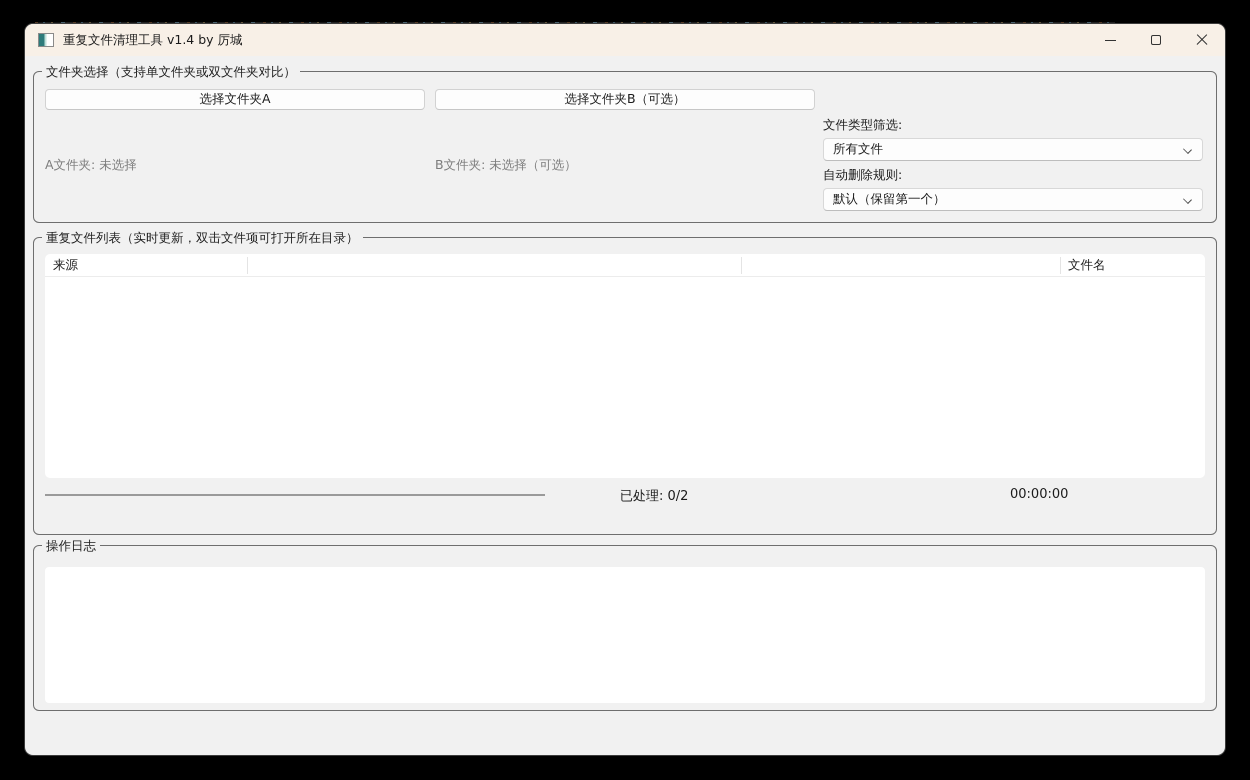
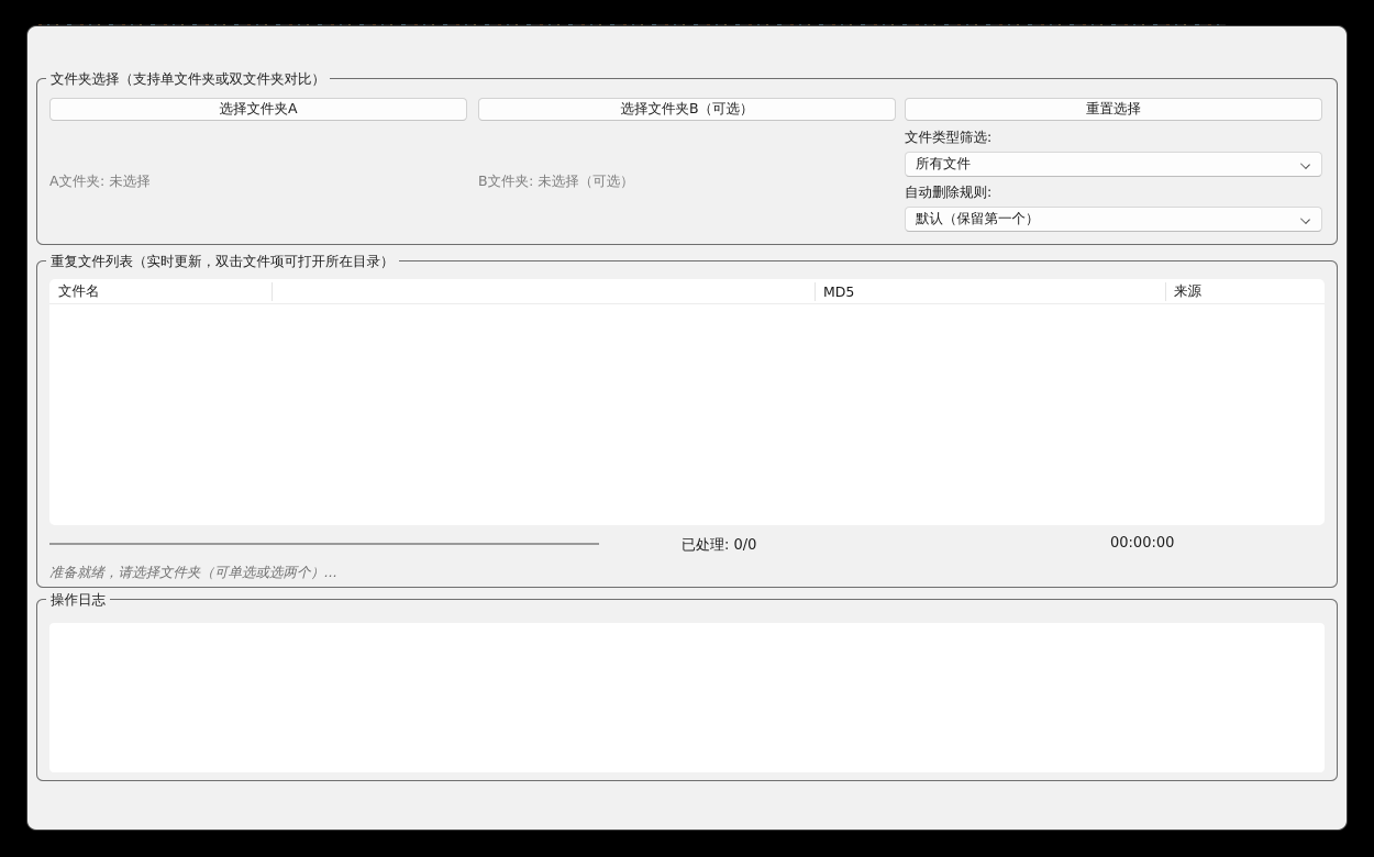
- 重复文件清理工具 v1.4 by 厉城
  文件夹选择（支持单文件夹或双文件夹对比）
  选择文件夹A
  选择文件夹B（可选）
+ 重置选择
  文件类型筛选:
  所有文件
  自动删除规则:
  默认（保留第一个）
  A文件夹: 未选择
  B文件夹: 未选择（可选）
  重复文件列表（实时更新，双击文件项可打开所在目录）
- 来源
+ 文件名
+ MD5
- 文件名
+ 来源
- 已处理: 0/2
+ 已处理: 0/0
  00:00:00
+ 准备就绪，请选择文件夹（可单选或选两个）...
  操作日志
